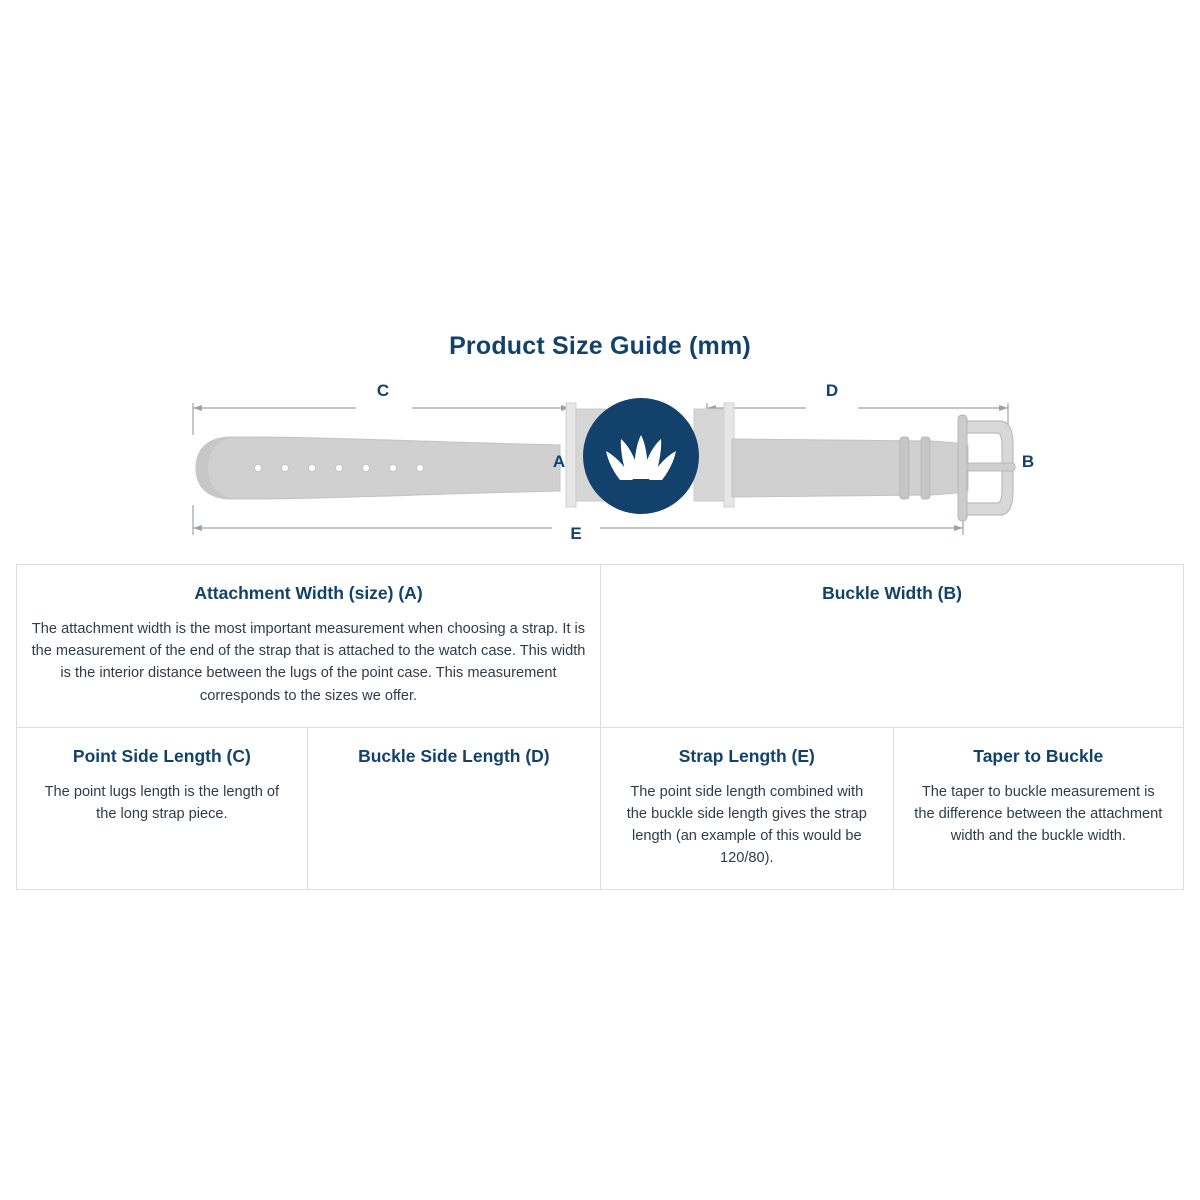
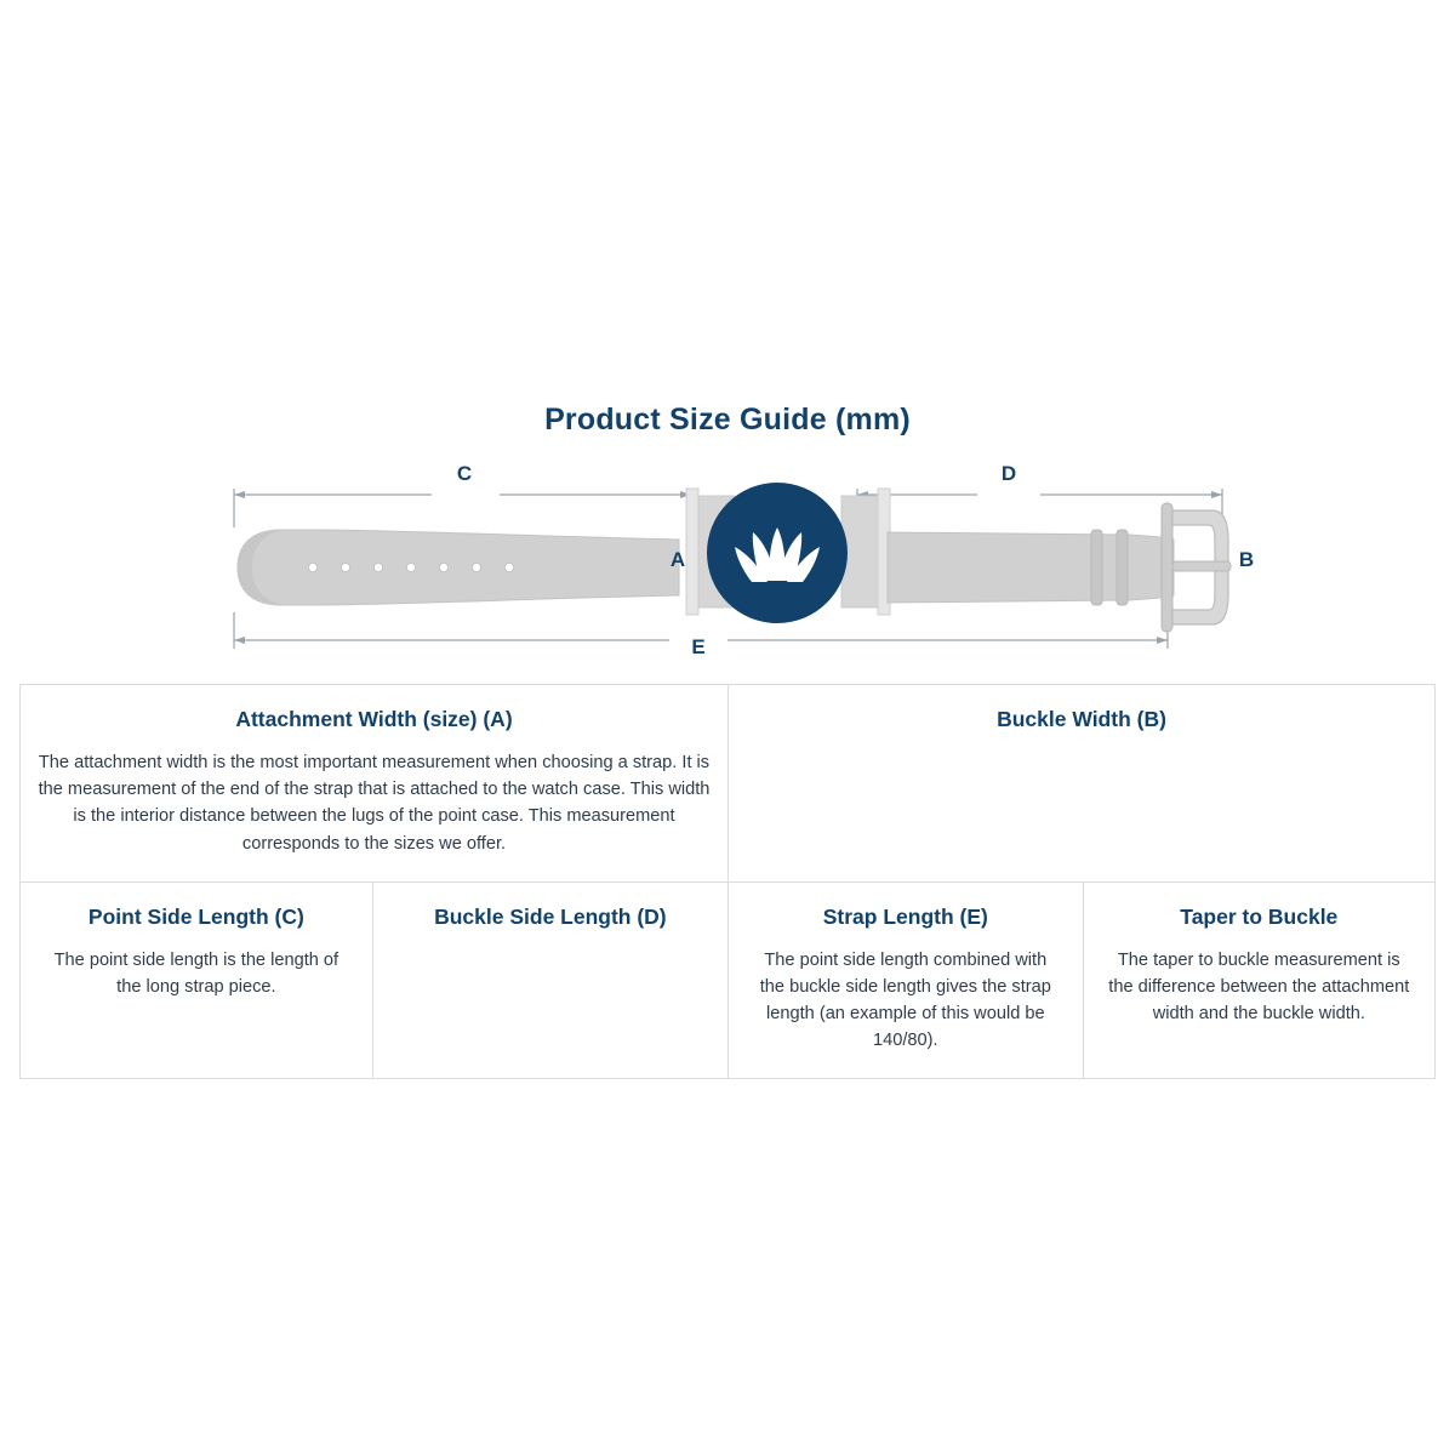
  Product Size Guide (mm)
  C
  D
  E
  A
  B
  Attachment Width (size) (A)
  The attachment width is the most important measurement when choosing a strap. It is the measurement of the end of the strap that is attached to the watch case. This width is the interior distance between the lugs of the point case. This measurement corresponds to the sizes we offer.
  Buckle Width (B)
  Point Side Length (C)
- The point lugs length is the length of the long strap piece.
+ The point side length is the length of the long strap piece.
  Buckle Side Length (D)
  Strap Length (E)
- The point side length combined with the buckle side length gives the strap length (an example of this would be 120/80).
+ The point side length combined with the buckle side length gives the strap length (an example of this would be 140/80).
  Taper to Buckle
  The taper to buckle measurement is the difference between the attachment width and the buckle width.
